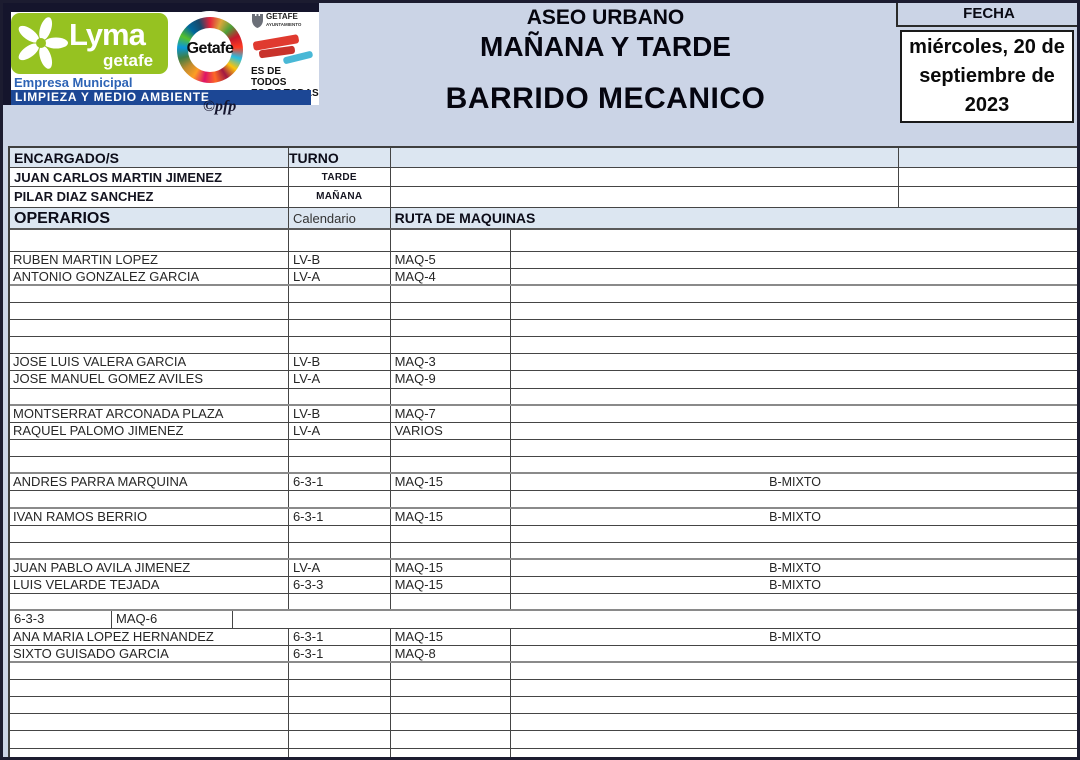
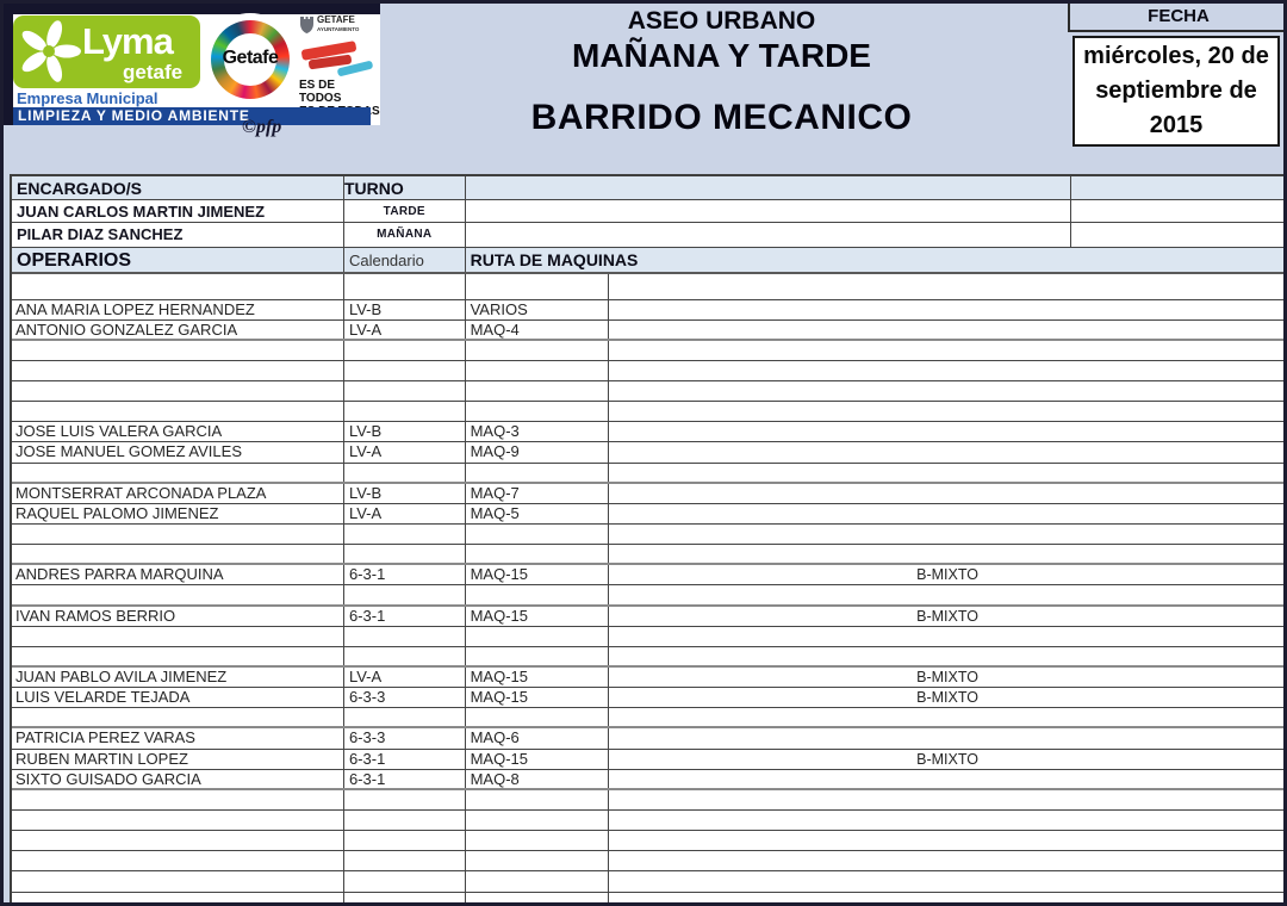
  Lyma
  getafe
  Getafe
  GETAFE
  ES DE TODOS
  Empresa Municipal
  LIMPIEZA Y MEDIO AMBIENTE
  ©pfp
  ASEO URBANO
  MAÑANA Y TARDE
  BARRIDO MECANICO
  FECHA
  miércoles, 20 de
  septiembre de
- 2023
+ 2015
  ENCARGADO/S
  TURNO
  JUAN CARLOS MARTIN JIMENEZ
  TARDE
  PILAR DIAZ SANCHEZ
  MAÑANA
  OPERARIOS
  Calendario
  RUTA DE MAQUINAS
- RUBEN MARTIN LOPEZ
+ ANA MARIA LOPEZ HERNANDEZ
  LV-B
- MAQ-5
+ VARIOS
  ANTONIO GONZALEZ GARCIA
  LV-A
  MAQ-4
  JOSE LUIS VALERA GARCIA
  LV-B
  MAQ-3
  JOSE MANUEL GOMEZ AVILES
  LV-A
  MAQ-9
  MONTSERRAT ARCONADA PLAZA
  LV-B
  MAQ-7
  RAQUEL PALOMO JIMENEZ
  LV-A
- VARIOS
+ MAQ-5
  ANDRES PARRA MARQUINA
  6-3-1
  MAQ-15
  B-MIXTO
  IVAN RAMOS BERRIO
  6-3-1
  MAQ-15
  B-MIXTO
  JUAN PABLO AVILA JIMENEZ
  LV-A
  MAQ-15
  B-MIXTO
  LUIS VELARDE TEJADA
  6-3-3
  MAQ-15
  B-MIXTO
+ PATRICIA PEREZ VARAS
  6-3-3
  MAQ-6
- ANA MARIA LOPEZ HERNANDEZ
+ RUBEN MARTIN LOPEZ
  6-3-1
  MAQ-15
  B-MIXTO
  SIXTO GUISADO GARCIA
  6-3-1
  MAQ-8
